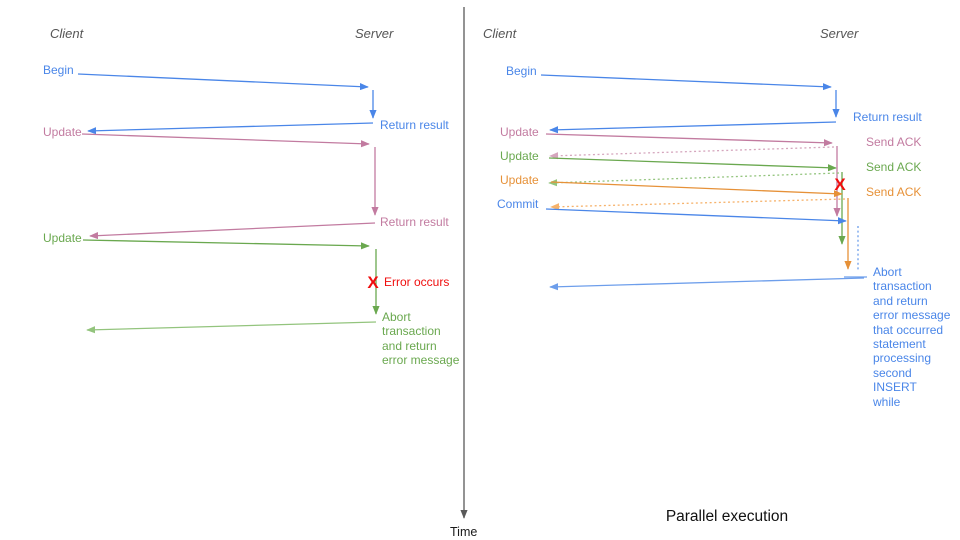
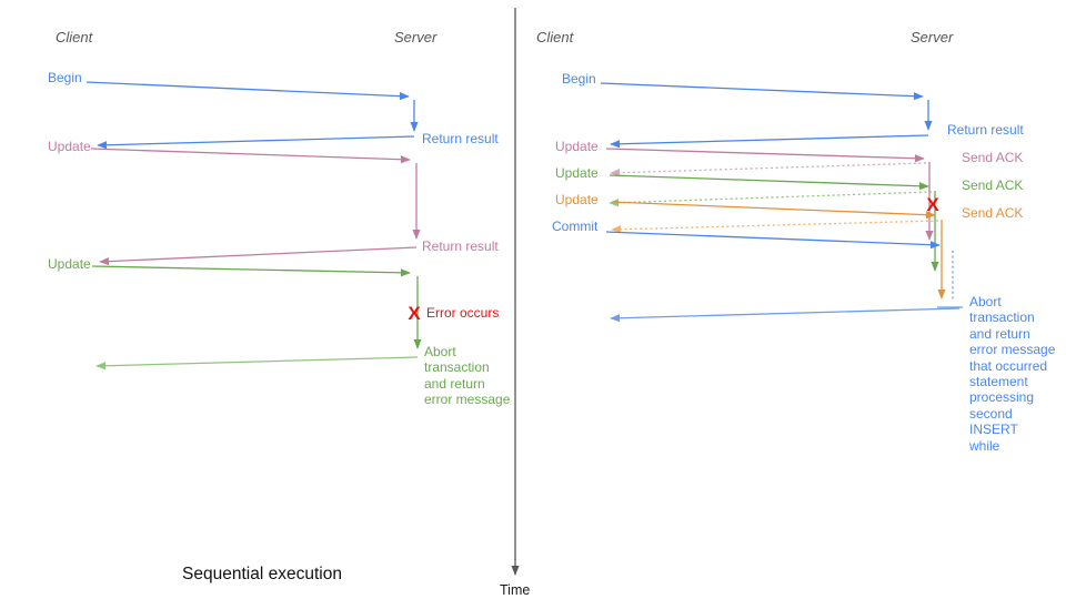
  Client
  Server
  Begin
  Return result
  Update
  Return result
  Update
  X
  Error occurs
  Abort
  transaction
  and return
  error message
+ Sequential execution
  Time
  Client
  Server
  Begin
  Return result
  Update
  Send ACK
  Update
  Send ACK
  Update
  Send ACK
  Commit
  X
  Abort
  transaction
  and return
  error message
  that occurred
  statement
  processing
  second
  INSERT
  while
- Parallel execution
